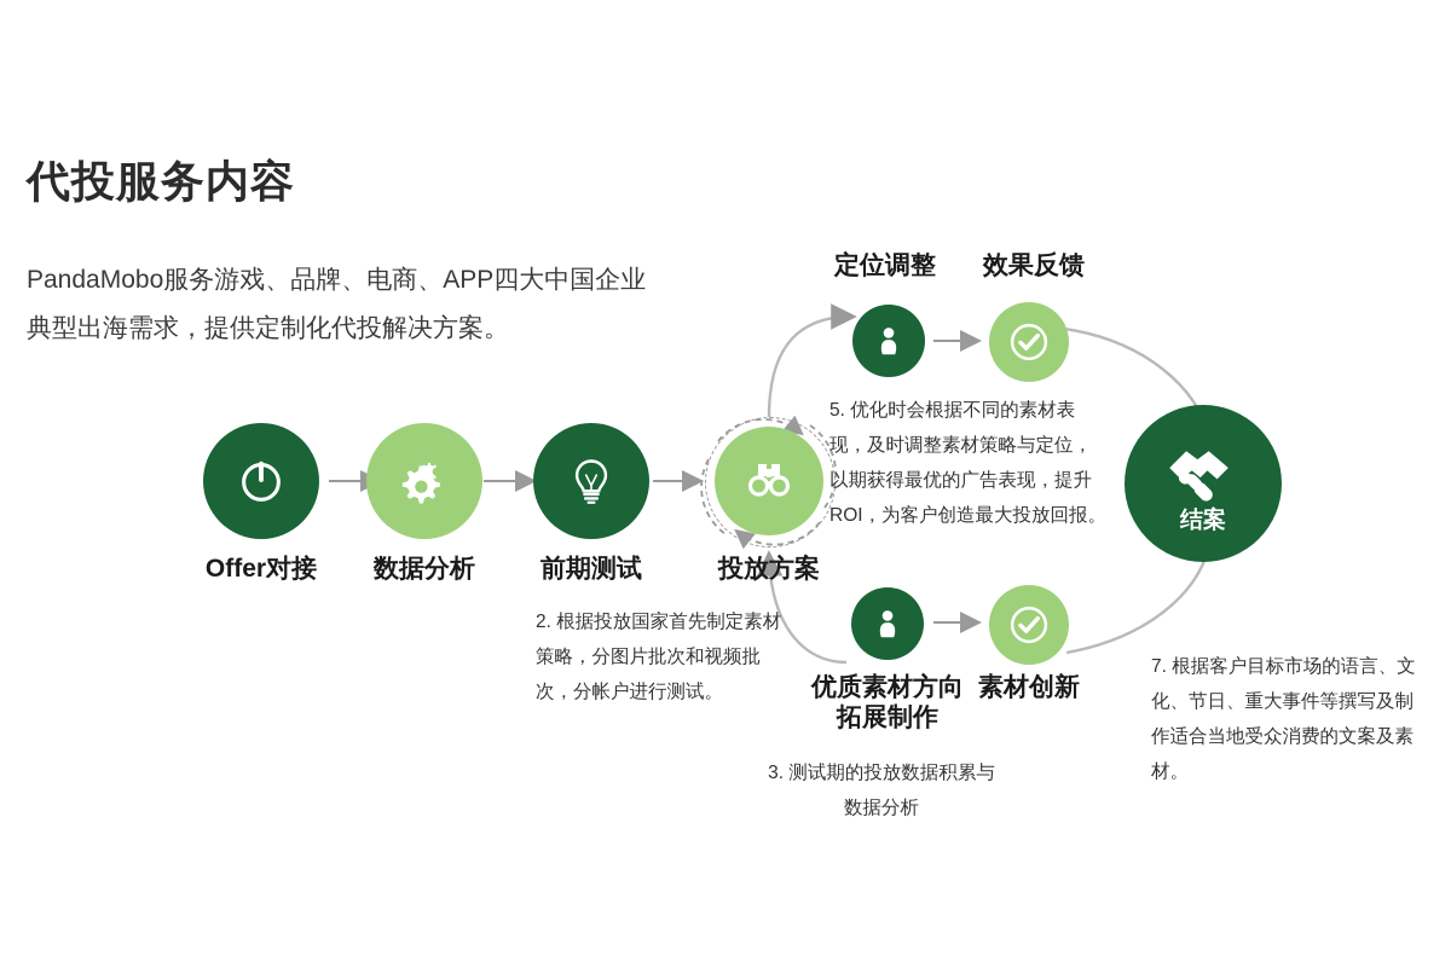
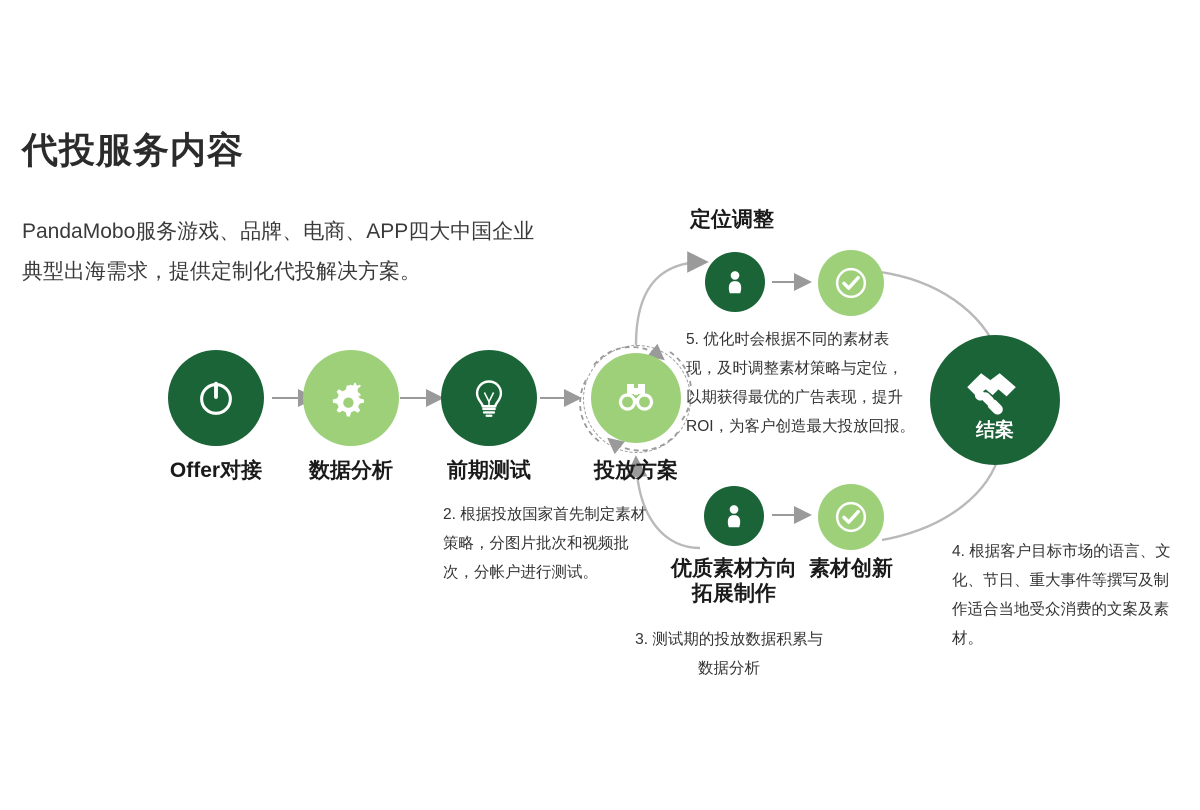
  代投服务内容
  PandaMobo服务游戏、品牌、电商、APP四大中国企业典型出海需求，提供定制化代投解决方案。
  Offer对接
  数据分析
  前期测试
  投放方案
  定位调整
- 效果反馈
  优质素材方向
  拓展制作
  素材创新
  结案
  2. 根据投放国家首先制定素材策略，分图片批次和视频批次，分帐户进行测试。
  3. 测试期的投放数据积累与数据分析
- 7. 根据客户目标市场的语言、文化、节日、重大事件等撰写及制作适合当地受众消费的文案及素材。
+ 4. 根据客户目标市场的语言、文化、节日、重大事件等撰写及制作适合当地受众消费的文案及素材。
  5. 优化时会根据不同的素材表现，及时调整素材策略与定位，以期获得最优的广告表现，提升ROI，为客户创造最大投放回报。
